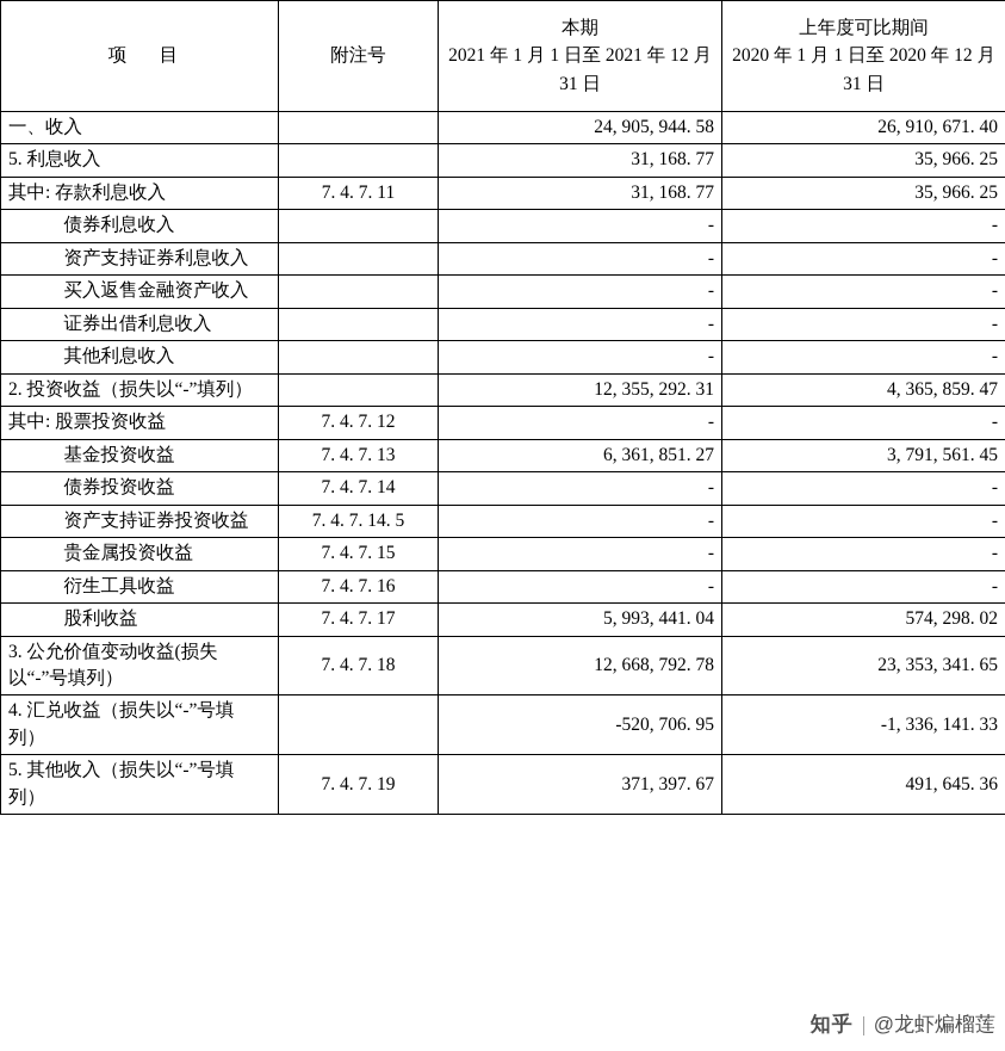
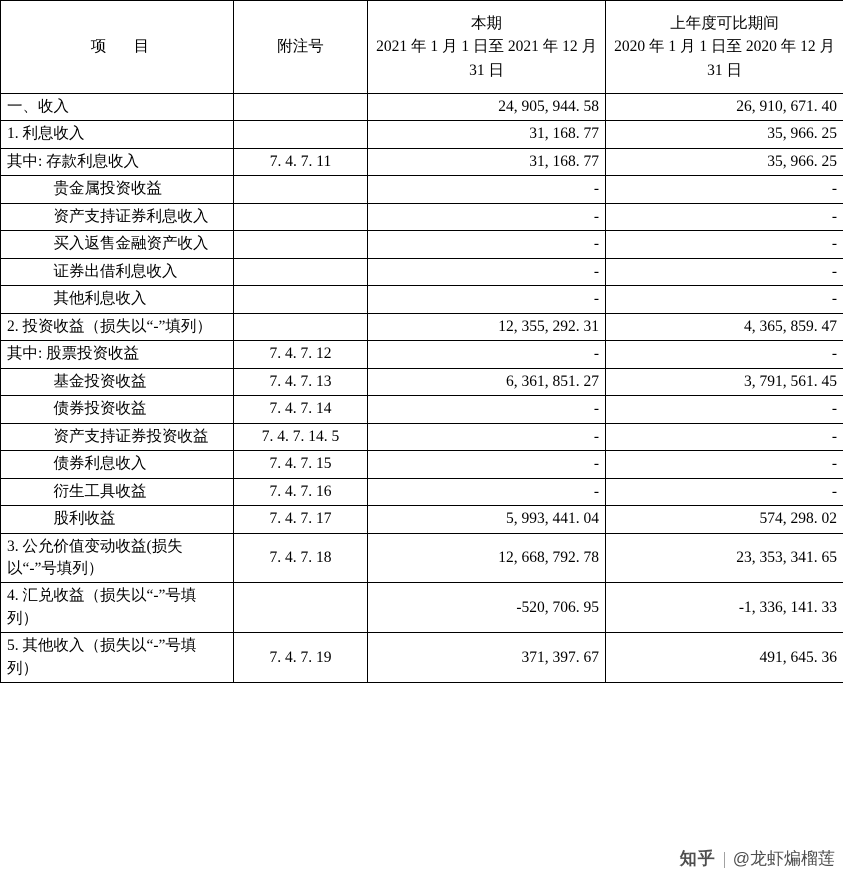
  项 目	附注号	本期 2021 年 1 月 1 日至 2021 年 12 月 31 日	上年度可比期间 2020 年 1 月 1 日至 2020 年 12 月 31 日
  一、收入		24, 905, 944. 58	26, 910, 671. 40
- 5. 利息收入		31, 168. 77	35, 966. 25
+ 1. 利息收入		31, 168. 77	35, 966. 25
  其中: 存款利息收入	7. 4. 7. 11	31, 168. 77	35, 966. 25
- 债券利息收入		-	-
+ 贵金属投资收益		-	-
  资产支持证券利息收入		-	-
  买入返售金融资产收入		-	-
  证券出借利息收入		-	-
  其他利息收入		-	-
  2. 投资收益（损失以“-”填列）		12, 355, 292. 31	4, 365, 859. 47
  其中: 股票投资收益	7. 4. 7. 12	-	-
  基金投资收益	7. 4. 7. 13	6, 361, 851. 27	3, 791, 561. 45
  债券投资收益	7. 4. 7. 14	-	-
  资产支持证券投资收益	7. 4. 7. 14. 5	-	-
- 贵金属投资收益	7. 4. 7. 15	-	-
+ 债券利息收入	7. 4. 7. 15	-	-
  衍生工具收益	7. 4. 7. 16	-	-
  股利收益	7. 4. 7. 17	5, 993, 441. 04	574, 298. 02
  3. 公允价值变动收益(损失以“-”号填列）	7. 4. 7. 18	12, 668, 792. 78	23, 353, 341. 65
  4. 汇兑收益（损失以“-”号填列）		-520, 706. 95	-1, 336, 141. 33
  5. 其他收入（损失以“-”号填列）	7. 4. 7. 19	371, 397. 67	491, 645. 36
  知乎
  @龙虾煸榴莲
